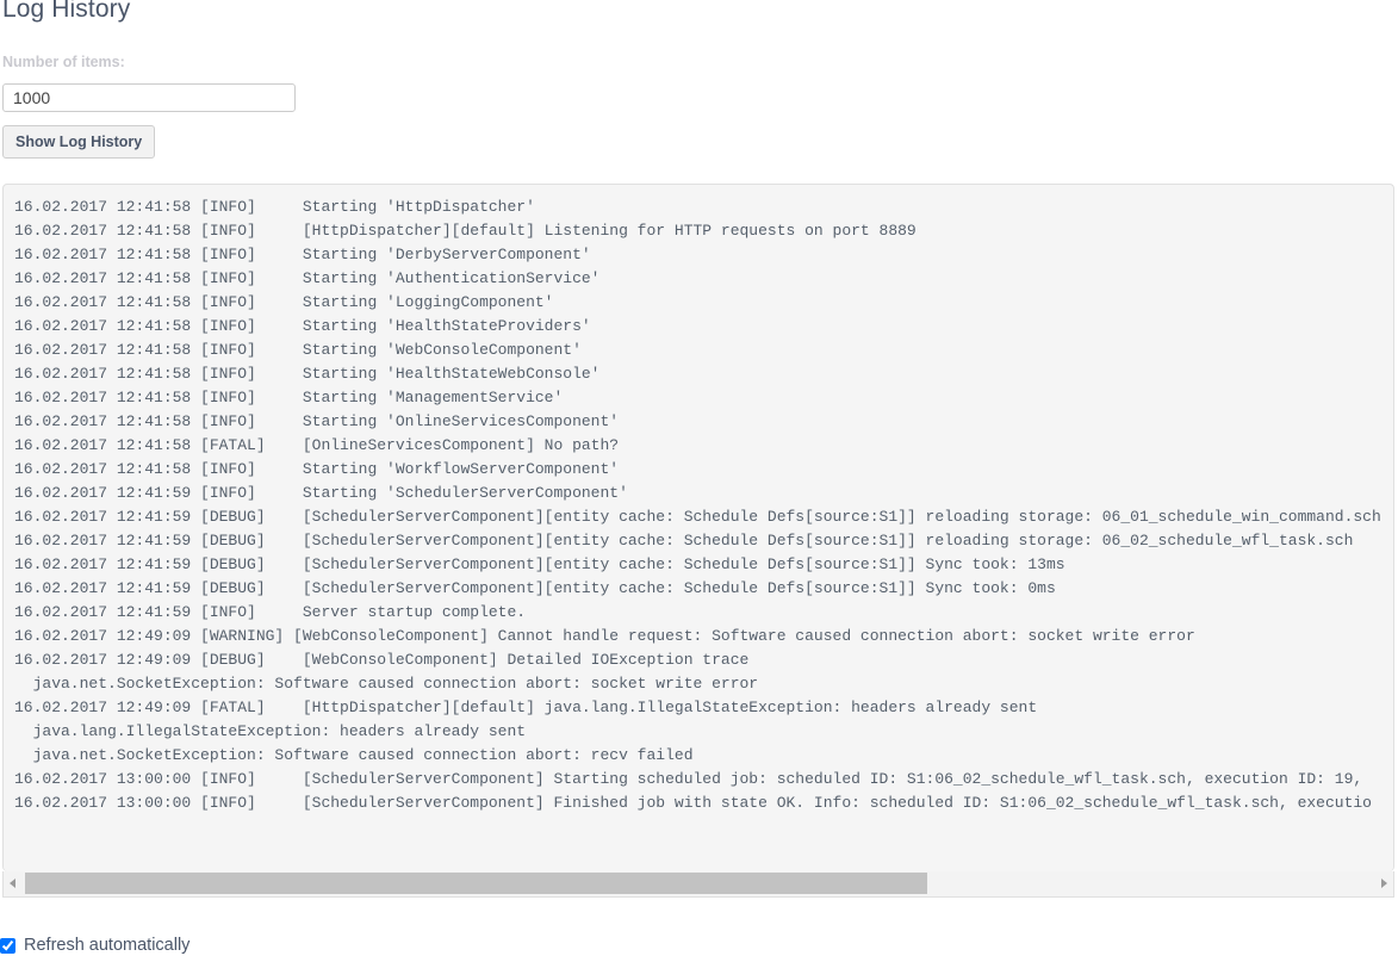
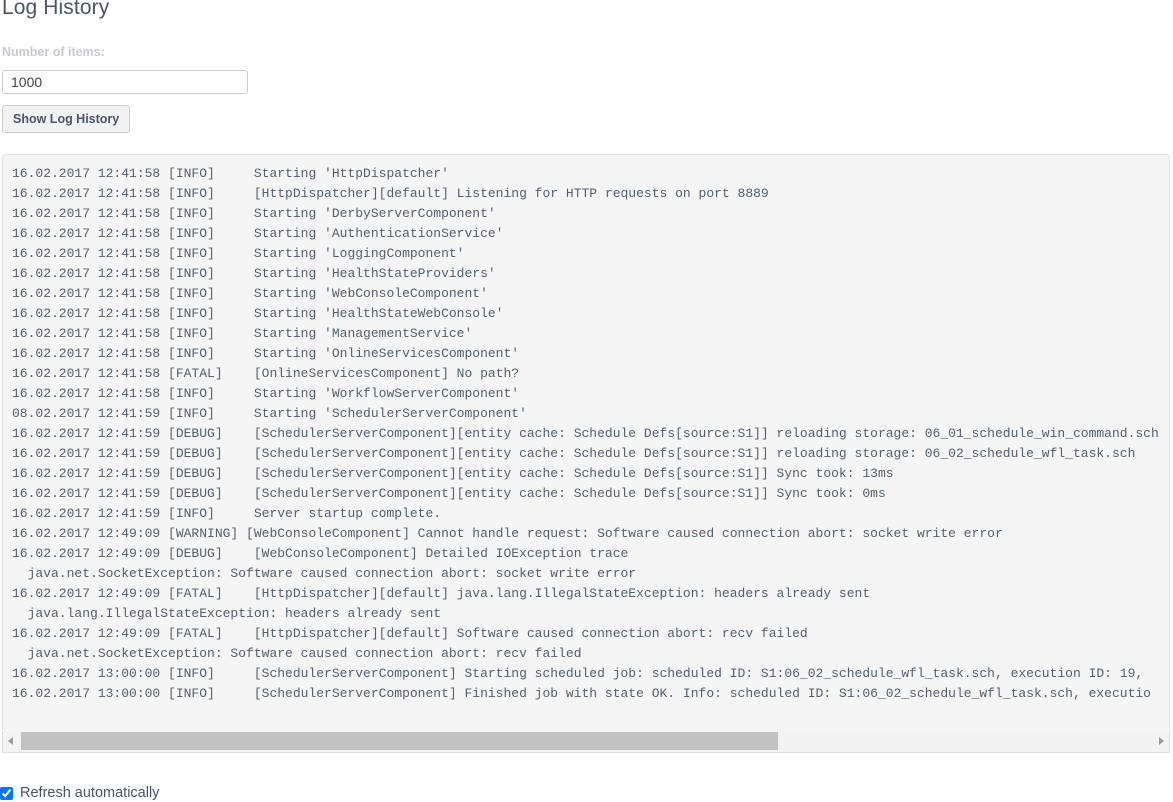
  Log History
  Number of items:
  1000
  Show Log History
  16.02.2017 12:41:58 [INFO] Starting 'HttpDispatcher'
  16.02.2017 12:41:58 [INFO] [HttpDispatcher][default] Listening for HTTP requests on port 8889
  16.02.2017 12:41:58 [INFO] Starting 'DerbyServerComponent'
  16.02.2017 12:41:58 [INFO] Starting 'AuthenticationService'
  16.02.2017 12:41:58 [INFO] Starting 'LoggingComponent'
  16.02.2017 12:41:58 [INFO] Starting 'HealthStateProviders'
  16.02.2017 12:41:58 [INFO] Starting 'WebConsoleComponent'
  16.02.2017 12:41:58 [INFO] Starting 'HealthStateWebConsole'
  16.02.2017 12:41:58 [INFO] Starting 'ManagementService'
  16.02.2017 12:41:58 [INFO] Starting 'OnlineServicesComponent'
  16.02.2017 12:41:58 [FATAL] [OnlineServicesComponent] No path?
  16.02.2017 12:41:58 [INFO] Starting 'WorkflowServerComponent'
- 16.02.2017 12:41:59 [INFO] Starting 'SchedulerServerComponent'
+ 08.02.2017 12:41:59 [INFO] Starting 'SchedulerServerComponent'
  16.02.2017 12:41:59 [DEBUG] [SchedulerServerComponent][entity cache: Schedule Defs[source:S1]] reloading storage: 06_01_schedule_win_command.sch
  16.02.2017 12:41:59 [DEBUG] [SchedulerServerComponent][entity cache: Schedule Defs[source:S1]] reloading storage: 06_02_schedule_wfl_task.sch
  16.02.2017 12:41:59 [DEBUG] [SchedulerServerComponent][entity cache: Schedule Defs[source:S1]] Sync took: 13ms
  16.02.2017 12:41:59 [DEBUG] [SchedulerServerComponent][entity cache: Schedule Defs[source:S1]] Sync took: 0ms
  16.02.2017 12:41:59 [INFO] Server startup complete.
  16.02.2017 12:49:09 [WARNING] [WebConsoleComponent] Cannot handle request: Software caused connection abort: socket write error
  16.02.2017 12:49:09 [DEBUG] [WebConsoleComponent] Detailed IOException trace
  java.net.SocketException: Software caused connection abort: socket write error
  16.02.2017 12:49:09 [FATAL] [HttpDispatcher][default] java.lang.IllegalStateException: headers already sent
  java.lang.IllegalStateException: headers already sent
+ 16.02.2017 12:49:09 [FATAL] [HttpDispatcher][default] Software caused connection abort: recv failed
  java.net.SocketException: Software caused connection abort: recv failed
  16.02.2017 13:00:00 [INFO] [SchedulerServerComponent] Starting scheduled job: scheduled ID: S1:06_02_schedule_wfl_task.sch, execution ID: 19,
  16.02.2017 13:00:00 [INFO] [SchedulerServerComponent] Finished job with state OK. Info: scheduled ID: S1:06_02_schedule_wfl_task.sch, executio
  Refresh automatically
